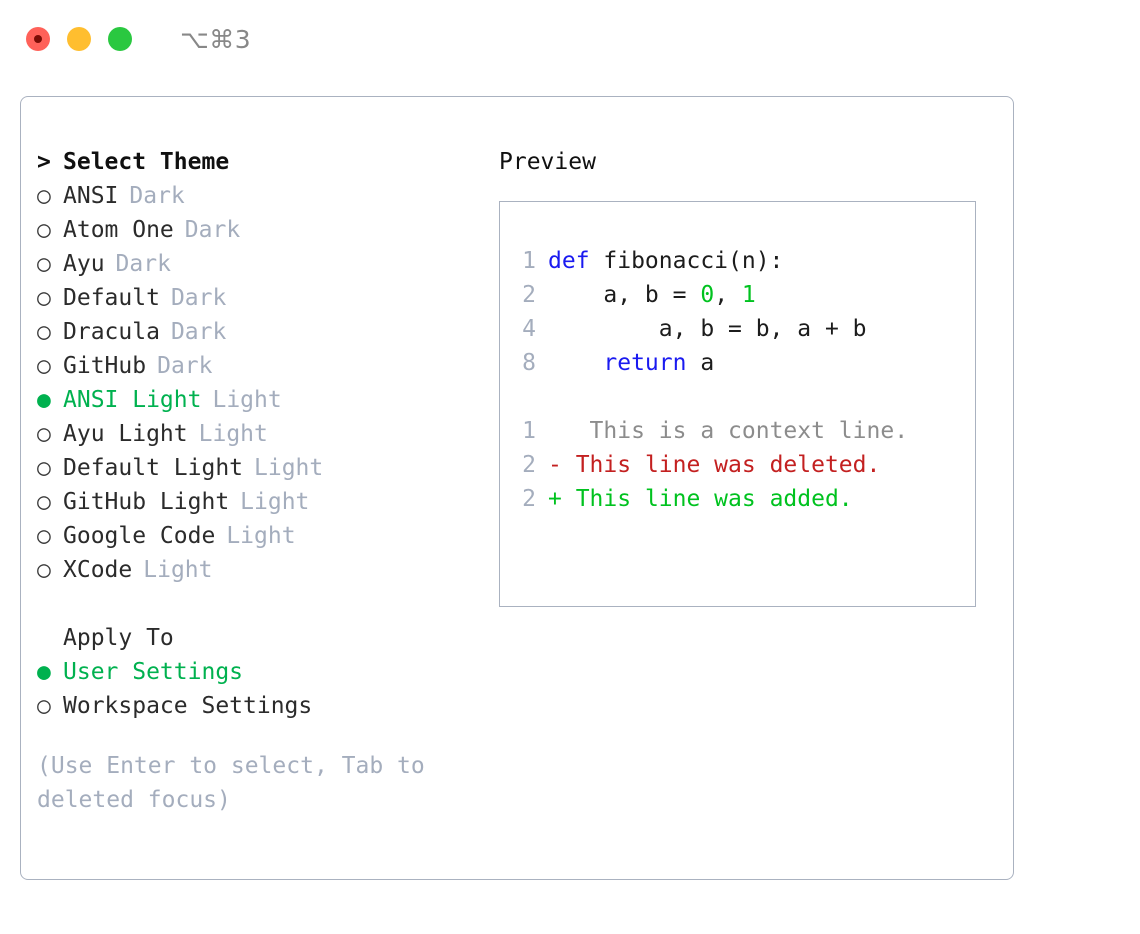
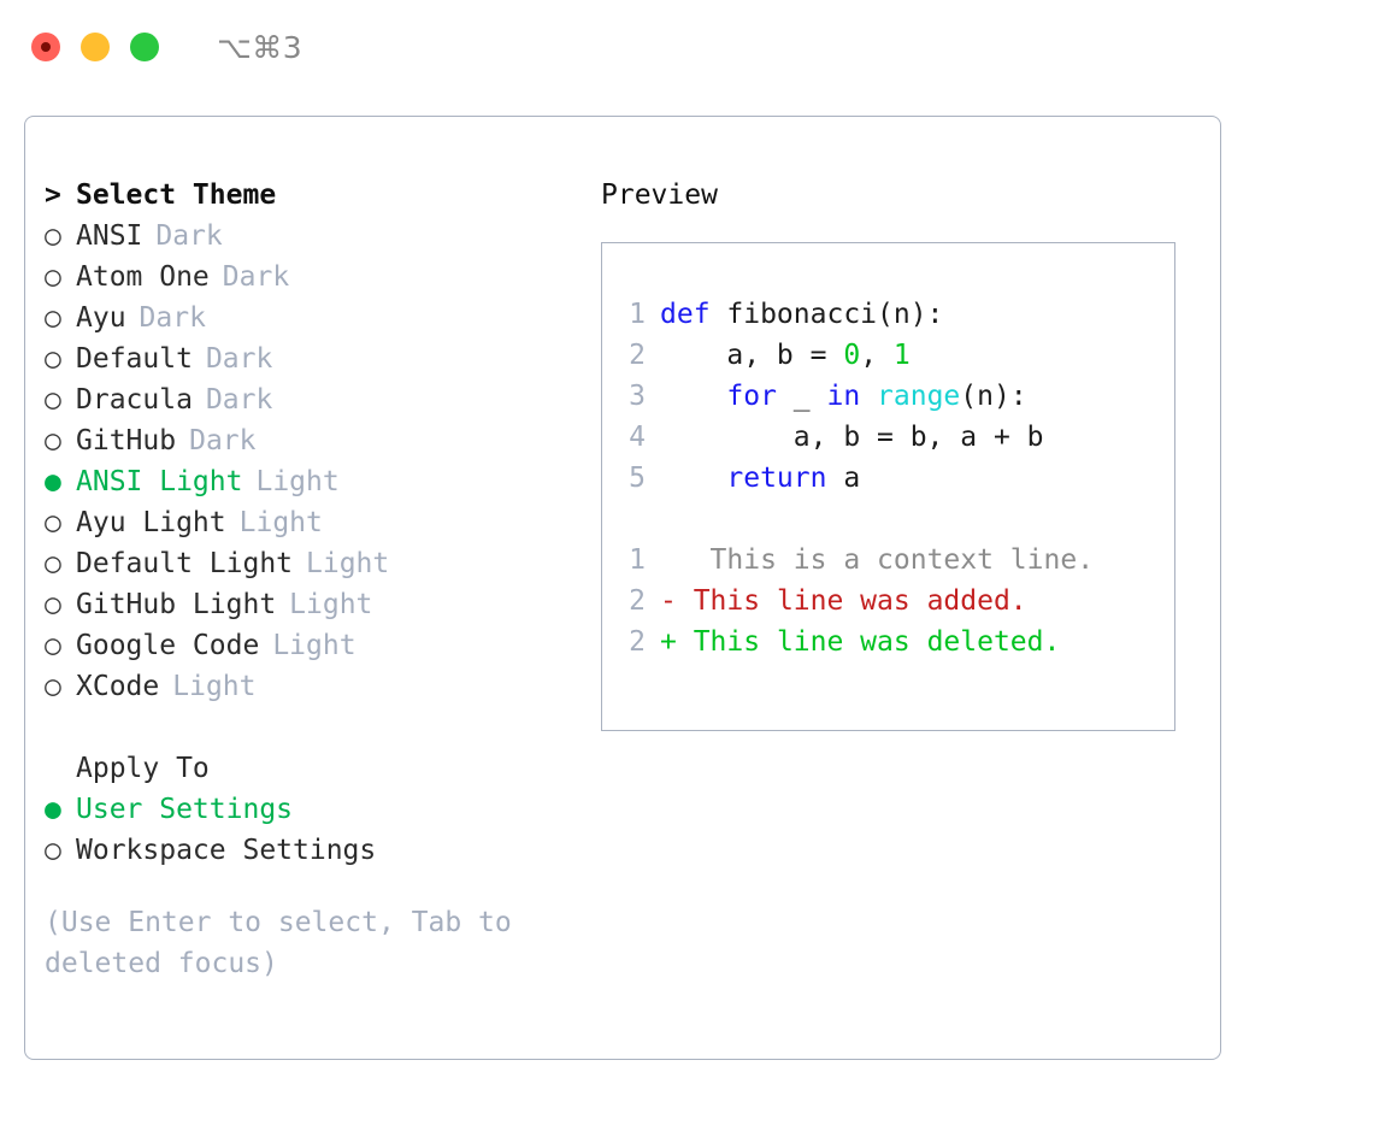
  ⌥⌘3
  >
  Select Theme
  ○
  ANSI
  Dark
  ○
  Atom One
  Dark
  ○
  Ayu
  Dark
  ○
  Default
  Dark
  ○
  Dracula
  Dark
  ○
  GitHub
  Dark
  ●
  ANSI Light
  Light
  ○
  Ayu Light
  Light
  ○
  Default Light
  Light
  ○
  GitHub Light
  Light
  ○
  Google Code
  Light
  ○
  XCode
  Light
  Apply To
  ●
  User Settings
  ○
  Workspace Settings
  (Use Enter to select, Tab to deleted focus)
  Preview
  1
  def fibonacci(n):
  2
  a, b = 0, 1
+ 3
+ for _ in range(n):
  4
  a, b = b, a + b
- 8
+ 5
  return a
  1
  This is a context line.
  2
- - This line was deleted.
+ - This line was added.
  2
- + This line was added.
+ + This line was deleted.
